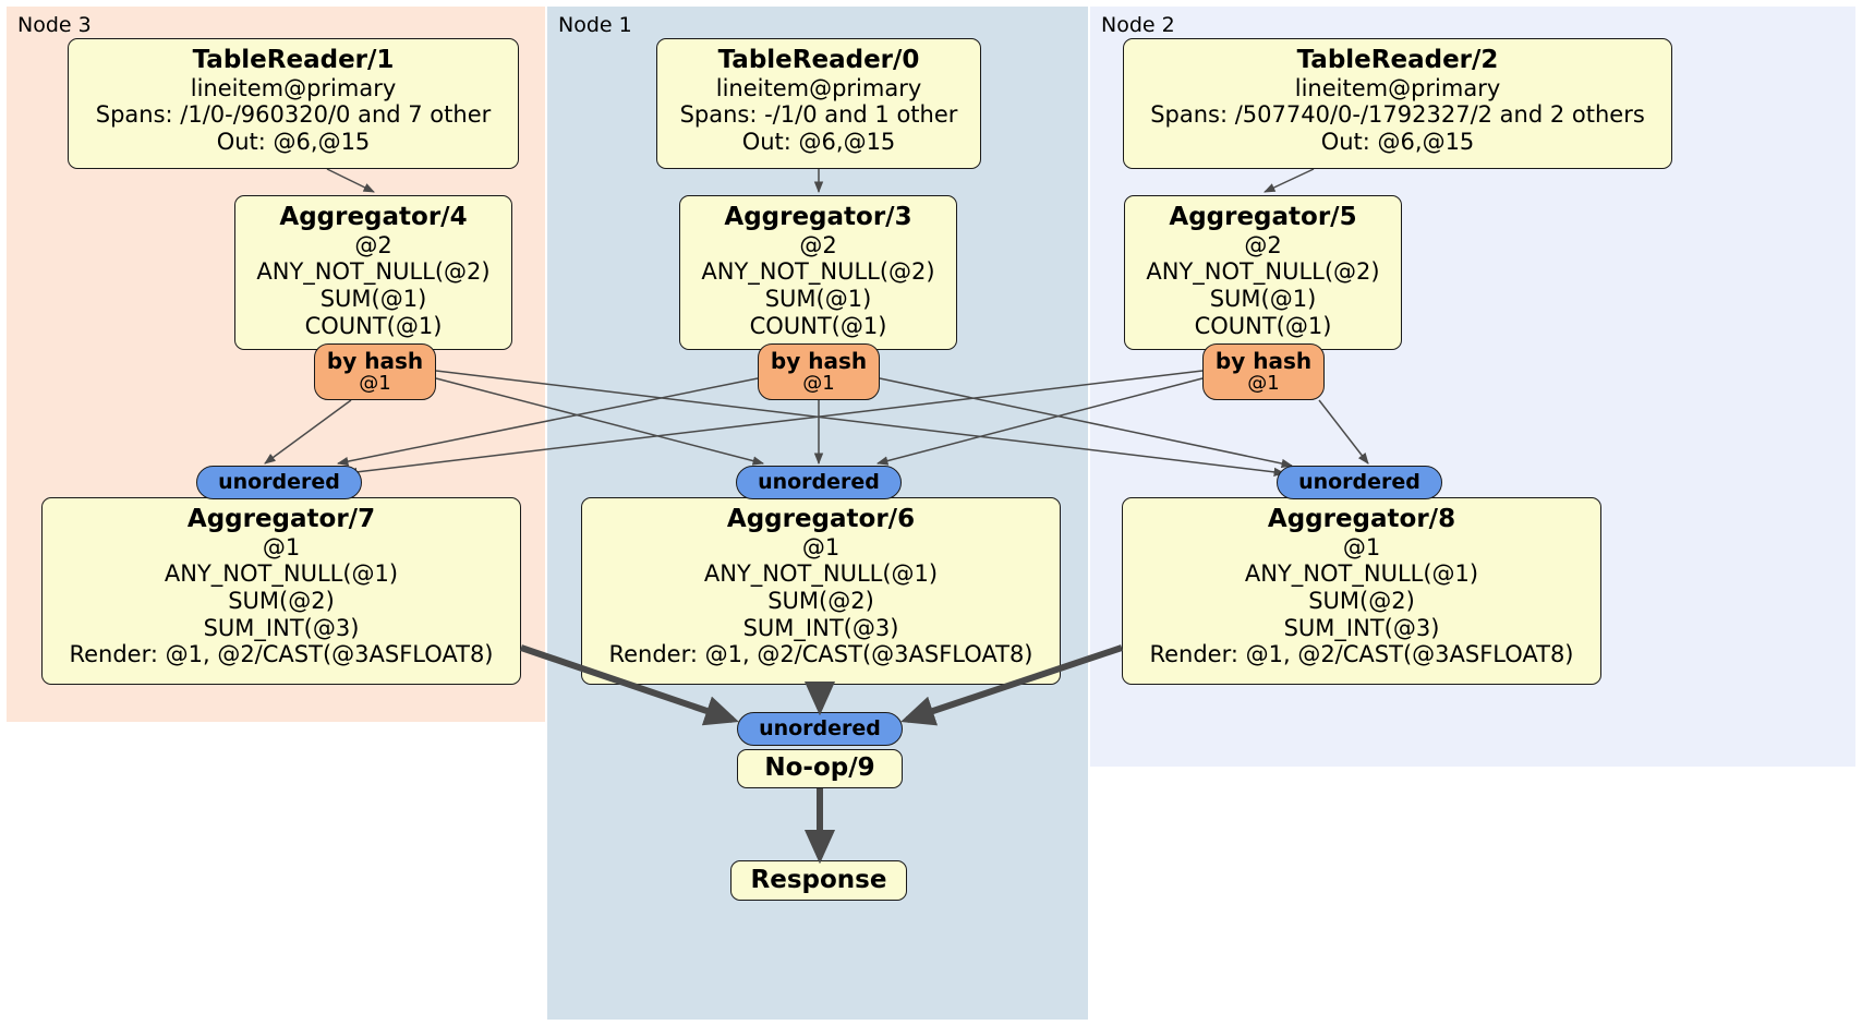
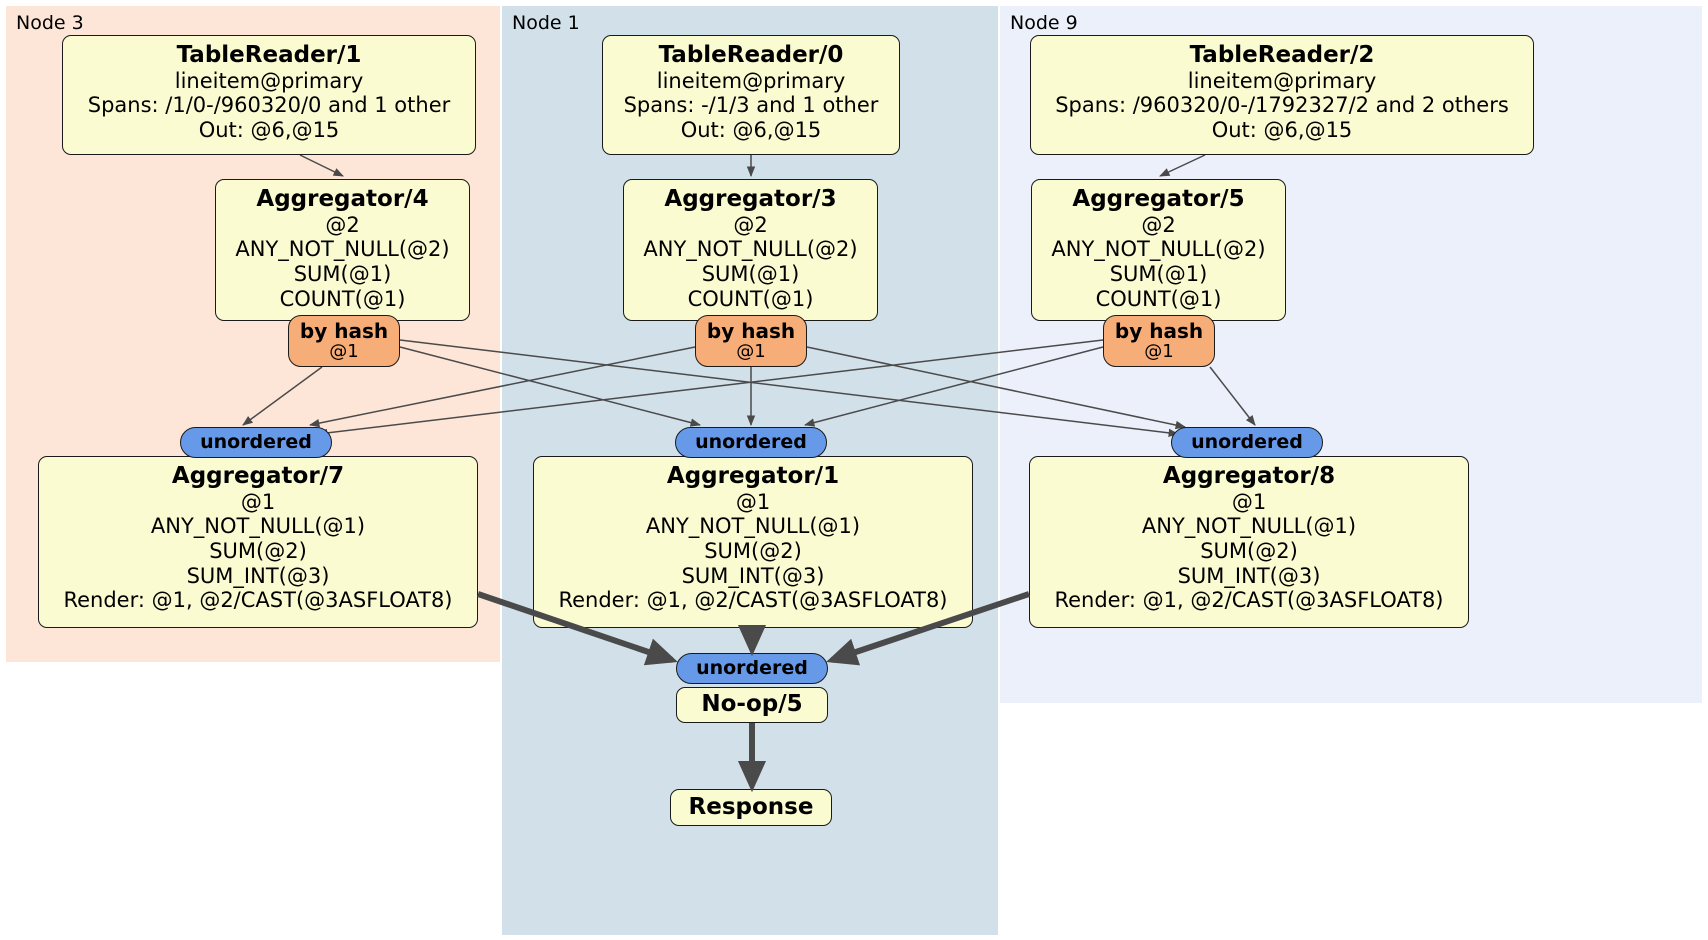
  Node 3
  Node 1
- Node 2
+ Node 9
  TableReader/1
  lineitem@primary
- Spans: /1/0-/960320/0 and 7 other
+ Spans: /1/0-/960320/0 and 1 other
  Out: @6,@15
  TableReader/0
  lineitem@primary
- Spans: -/1/0 and 1 other
+ Spans: -/1/3 and 1 other
  Out: @6,@15
  TableReader/2
  lineitem@primary
- Spans: /507740/0-/1792327/2 and 2 others
+ Spans: /960320/0-/1792327/2 and 2 others
  Out: @6,@15
  Aggregator/4
  @2
  ANY_NOT_NULL(@2)
  SUM(@1)
  COUNT(@1)
  Aggregator/3
  @2
  ANY_NOT_NULL(@2)
  SUM(@1)
  COUNT(@1)
  Aggregator/5
  @2
  ANY_NOT_NULL(@2)
  SUM(@1)
  COUNT(@1)
  Aggregator/7
  @1
  ANY_NOT_NULL(@1)
  SUM(@2)
  SUM_INT(@3)
  Render: @1, @2/CAST(@3ASFLOAT8)
- Aggregator/6
+ Aggregator/1
  @1
  ANY_NOT_NULL(@1)
  SUM(@2)
  SUM_INT(@3)
  Render: @1, @2/CAST(@3ASFLOAT8)
  Aggregator/8
  @1
  ANY_NOT_NULL(@1)
  SUM(@2)
  SUM_INT(@3)
  Render: @1, @2/CAST(@3ASFLOAT8)
- No-op/9
+ No-op/5
  Response
  by hash
  @1
  by hash
  @1
  by hash
  @1
  unordered
  unordered
  unordered
  unordered
